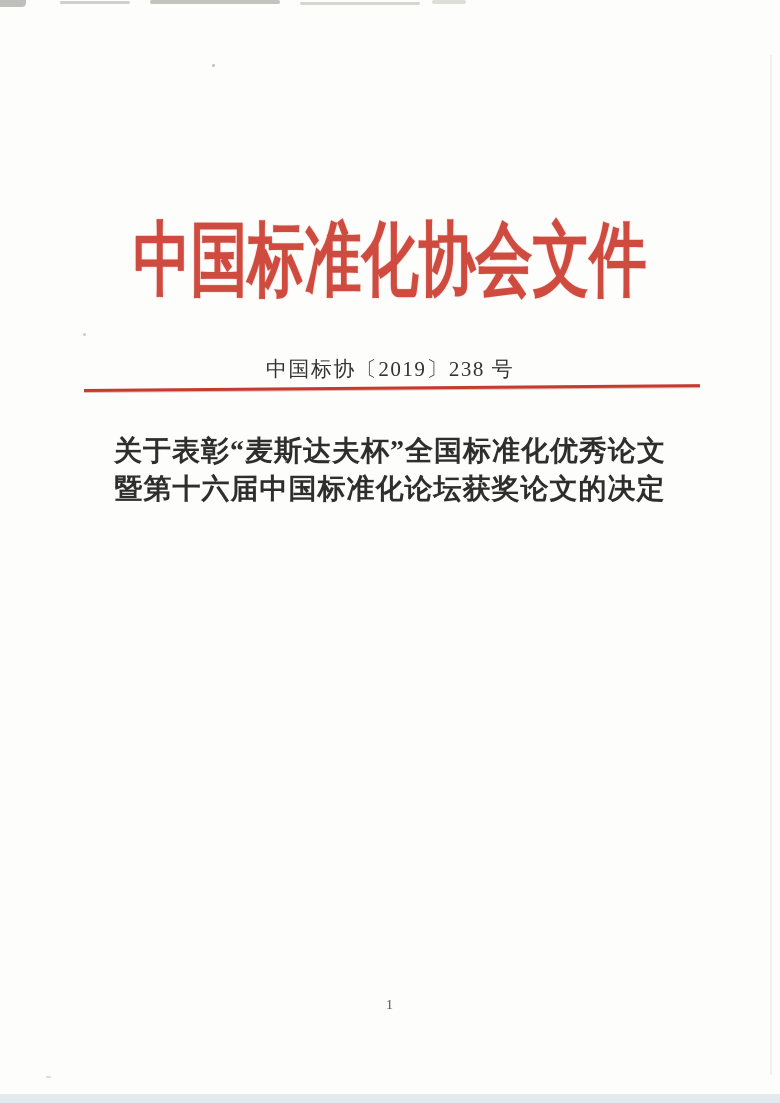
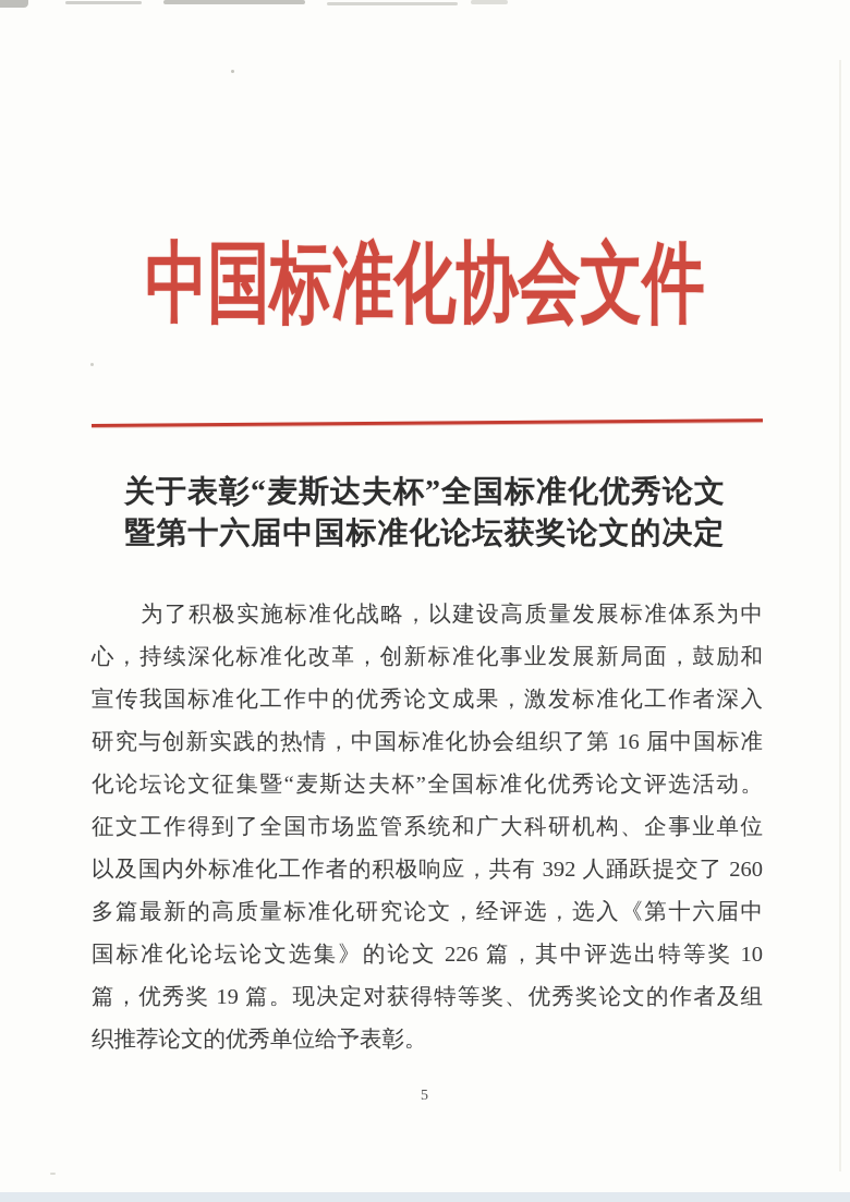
  中国标准化协会文件
- 中国标协〔2019〕238 号
  关于表彰“麦斯达夫杯”全国标准化优秀论文
  暨第十六届中国标准化论坛获奖论文的决定
+ 为了积极实施标准化战略，以建设高质量发展标准体系为中
+ 心，持续深化标准化改革，创新标准化事业发展新局面，鼓励和
+ 宣传我国标准化工作中的优秀论文成果，激发标准化工作者深入
+ 研究与创新实践的热情，中国标准化协会组织了第 16 届中国标准
+ 化论坛论文征集暨“麦斯达夫杯”全国标准化优秀论文评选活动。
+ 征文工作得到了全国市场监管系统和广大科研机构、企事业单位
+ 以及国内外标准化工作者的积极响应，共有 392 人踊跃提交了 260
+ 多篇最新的高质量标准化研究论文，经评选，选入《第十六届中
+ 国标准化论坛论文选集》的论文 226 篇，其中评选出特等奖 10
+ 篇，优秀奖 19 篇。现决定对获得特等奖、优秀奖论文的作者及组
+ 织推荐论文的优秀单位给予表彰。
- 1
+ 5
